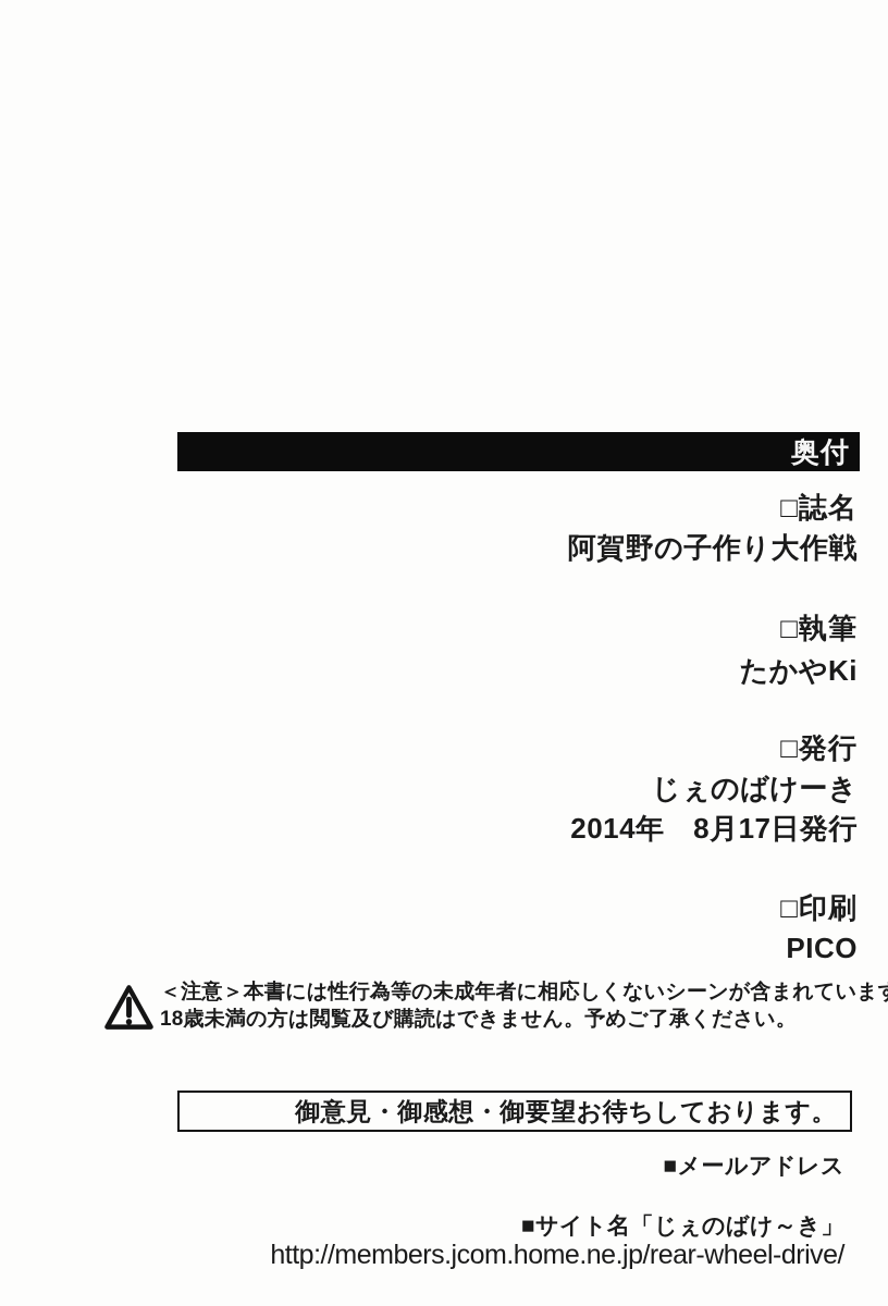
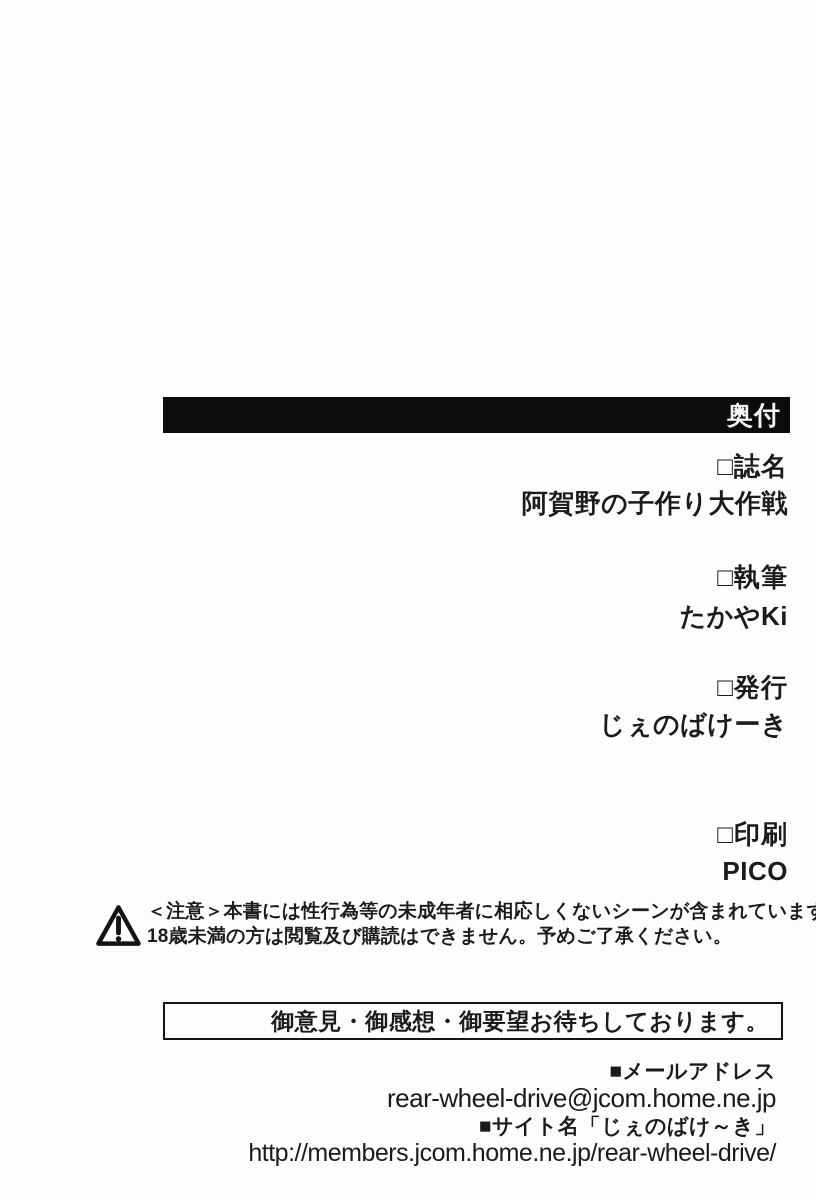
  奥付
  □誌名
  阿賀野の子作り大作戦
  □執筆
  たかやKi
  □発行
  じぇのばけーき
- 2014年 8月17日発行
  □印刷
  PICO
  ＜注意＞本書には性行為等の未成年者に相応しくないシーンが含まれていま
  18歳未満の方は閲覧及び購読はできません。予めご了承ください。
  御意見・御感想・御要望お待ちしております。
  ■メールアドレス
+ rear-wheel-drive@jcom.home.ne.jp
  ■サイト名「じぇのばけ～き」
  http://members.jcom.home.ne.jp/rear-wheel-drive/
